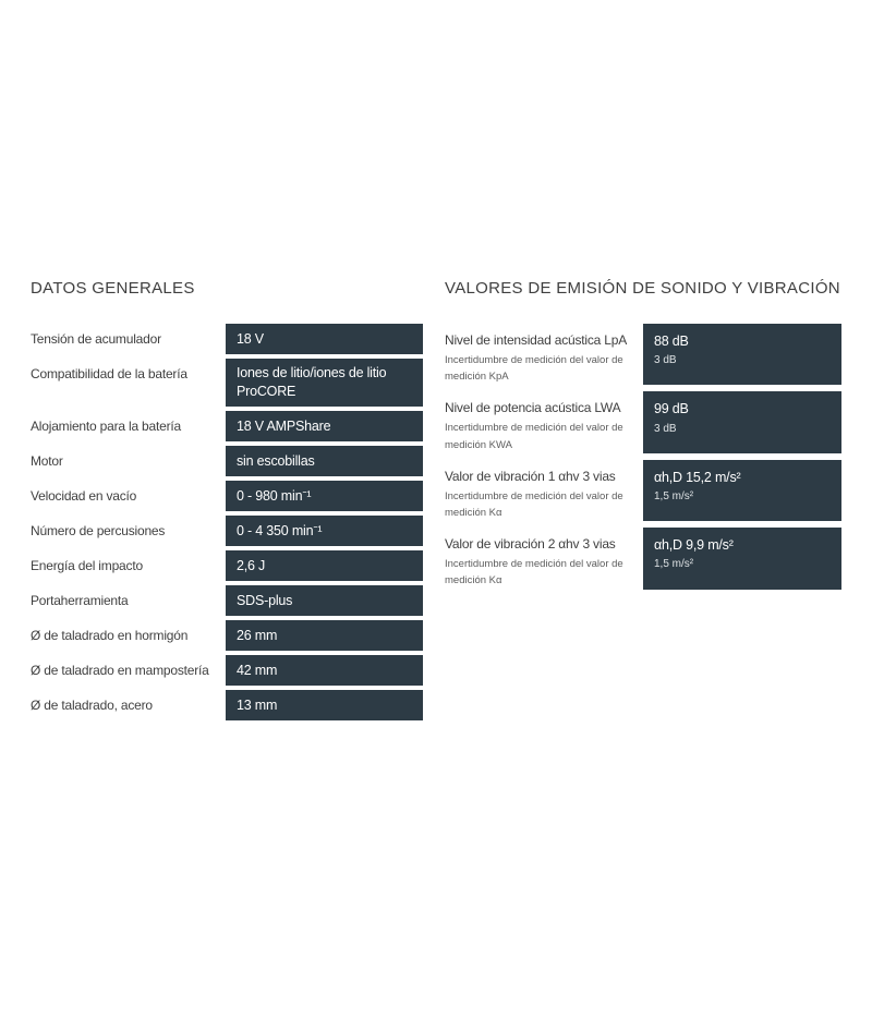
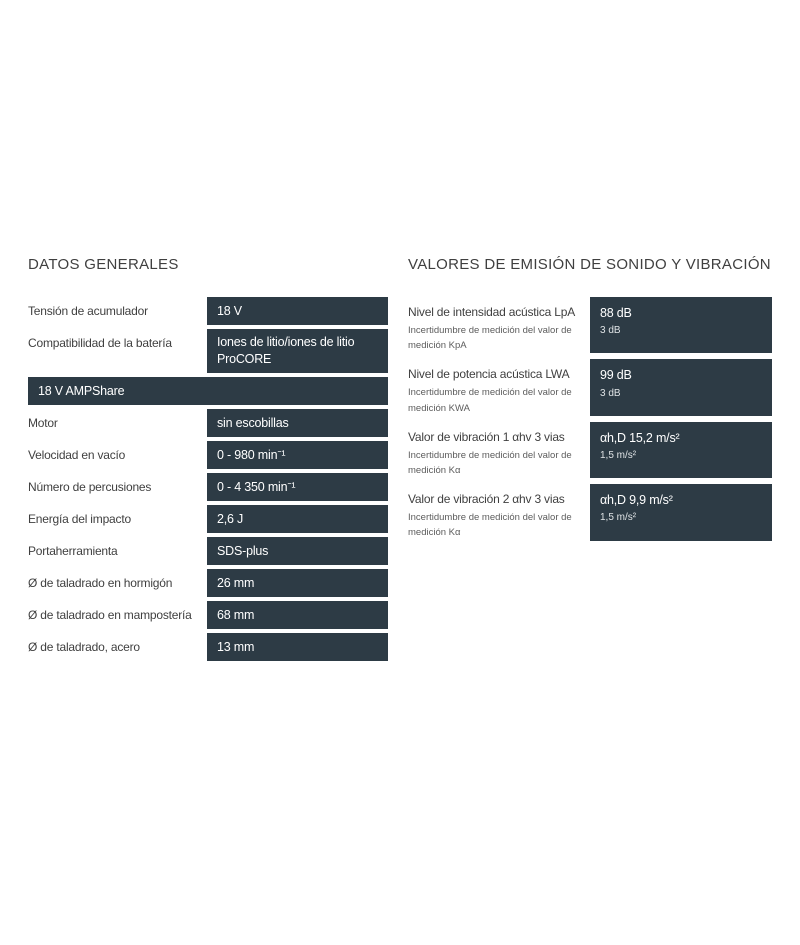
  DATOS GENERALES
  Tensión de acumulador
  18 V
  Compatibilidad de la batería
  Iones de litio/iones de litio ProCORE
- Alojamiento para la batería
  18 V AMPShare
  Motor
  sin escobillas
  Velocidad en vacío
  0 - 980 min⁻¹
  Número de percusiones
  0 - 4 350 min⁻¹
  Energía del impacto
  2,6 J
  Portaherramienta
  SDS-plus
  Ø de taladrado en hormigón
  26 mm
  Ø de taladrado en mampostería
- 42 mm
+ 68 mm
  Ø de taladrado, acero
  13 mm
  VALORES DE EMISIÓN DE SONIDO Y VIBRACIÓN
  Nivel de intensidad acústica LpA
  Incertidumbre de medición del valor de medición KpA
  88 dB
  3 dB
  Nivel de potencia acústica LWA
  Incertidumbre de medición del valor de medición KWA
  99 dB
  3 dB
  Valor de vibración 1 αhv 3 vias
  Incertidumbre de medición del valor de medición Kα
  αh,D 15,2 m/s²
  1,5 m/s²
  Valor de vibración 2 αhv 3 vias
  Incertidumbre de medición del valor de medición Kα
  αh,D 9,9 m/s²
  1,5 m/s²
